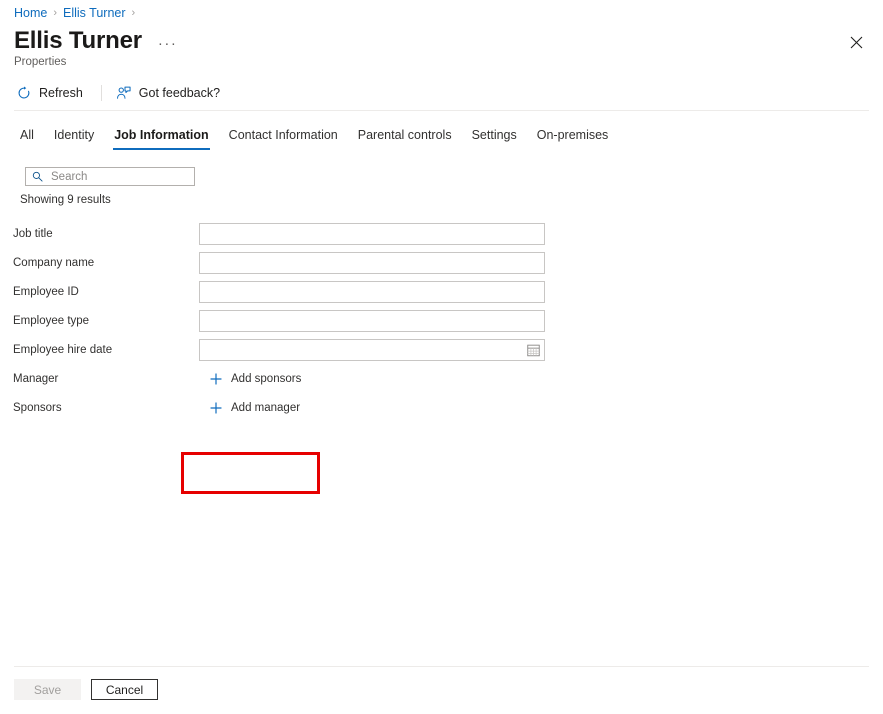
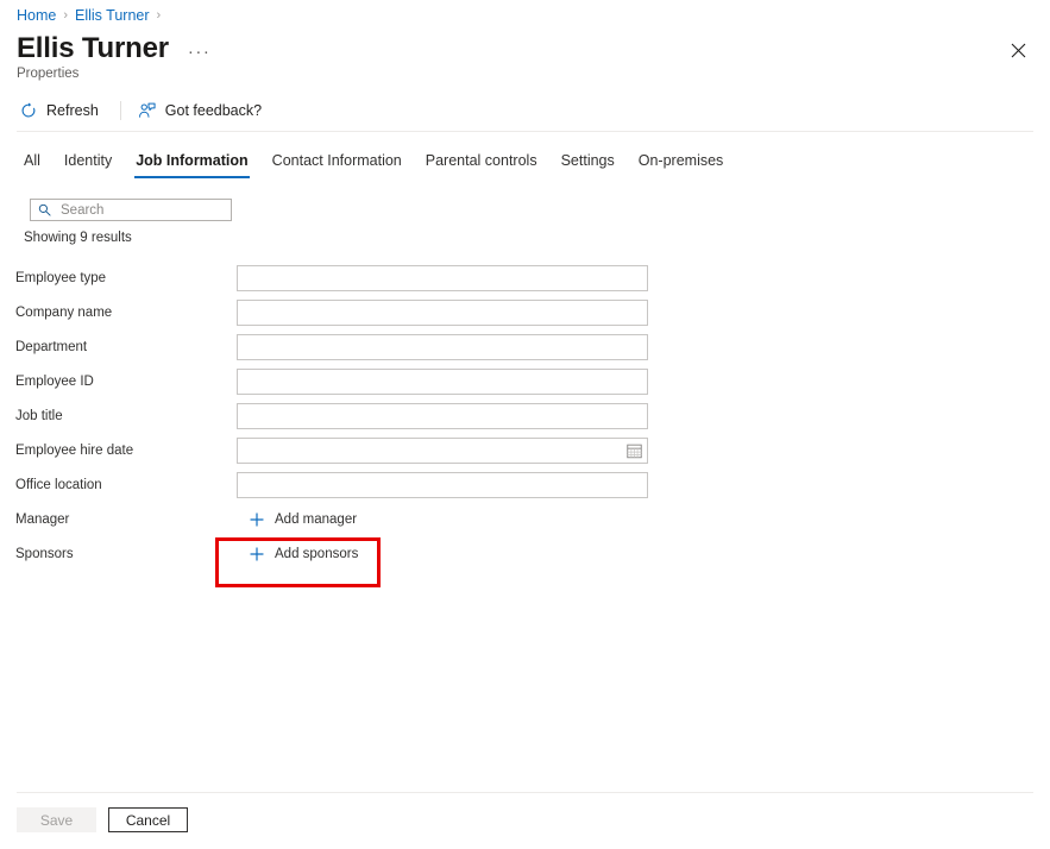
  Home
  ›
  Ellis Turner
  ›
  Ellis Turner
  ···
  Properties
  Refresh
  Got feedback?
  All
  Identity
  Job Information
  Contact Information
  Parental controls
  Settings
  On-premises
  Search
  Showing 9 results
- Job title
+ Employee type
  Company name
+ Department
  Employee ID
- Employee type
+ Job title
  Employee hire date
+ Office location
  Manager
- Add sponsors
+ Add manager
  Sponsors
- Add manager
+ Add sponsors
  Save
  Cancel
